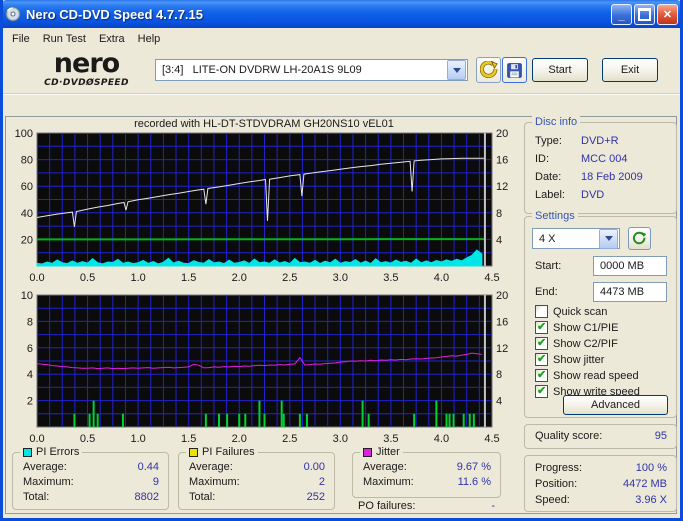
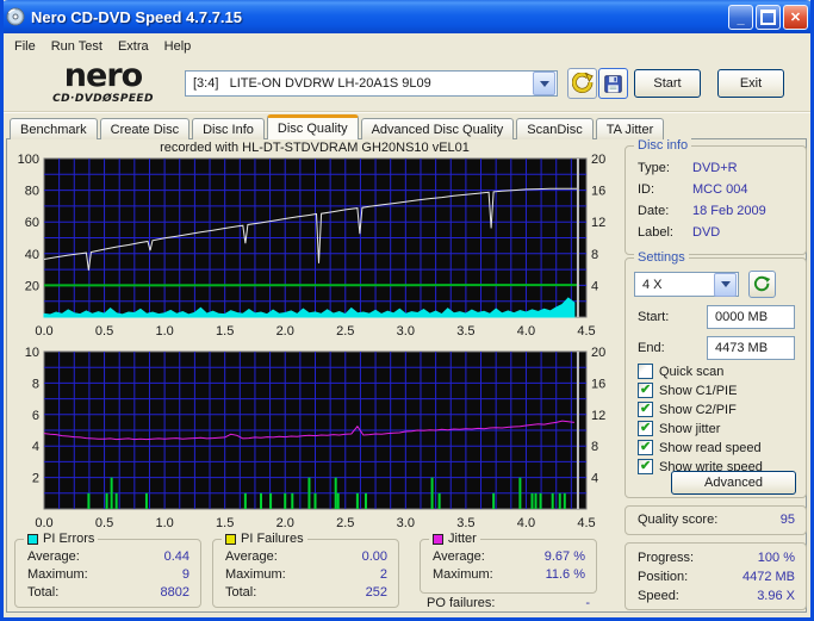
  Nero CD-DVD Speed 4.7.7.15
  _
  ✕
  File
  Run Test
  Extra
  Help
  nero
  CD·DVDØSPEED
  [3:4] LITE-ON DVDRW LH-20A1S 9L09
  Start
  Exit
+ Benchmark
+ Create Disc
+ Disc Info
+ Disc Quality
+ Advanced Disc Quality
+ ScanDisc
+ TA Jitter
  recorded with HL-DT-STDVDRAM GH20NS10 vEL01
  20
  40
  60
  80
  100
  4
  8
  12
  16
  20
  0.0
  0.5
  1.0
  1.5
  2.0
  2.5
  3.0
  3.5
  4.0
  4.5
  2
  4
  6
  8
  10
  4
  8
  12
  16
  20
  0.0
  0.5
  1.0
  1.5
  2.0
  2.5
  3.0
  3.5
  4.0
  4.5
  Disc info
  Type:
  DVD+R
  ID:
  MCC 004
  Date:
  18 Feb 2009
  Label:
  DVD
  Settings
  4 X
  Start:
  0000 MB
  End:
  4473 MB
  Quick scan
  Show C1/PIE
  Show C2/PIF
  Show jitter
  Show read speed
  Show write speed
  Advanced
  Quality score:
  95
  Progress:
  100 %
  Position:
  4472 MB
  Speed:
  3.96 X
  PI Errors
  Average:
  0.44
  Maximum:
  9
  Total:
  8802
  PI Failures
  Average:
  0.00
  Maximum:
  2
  Total:
  252
  Jitter
  Average:
  9.67 %
  Maximum:
  11.6 %
  PO failures:
  -
